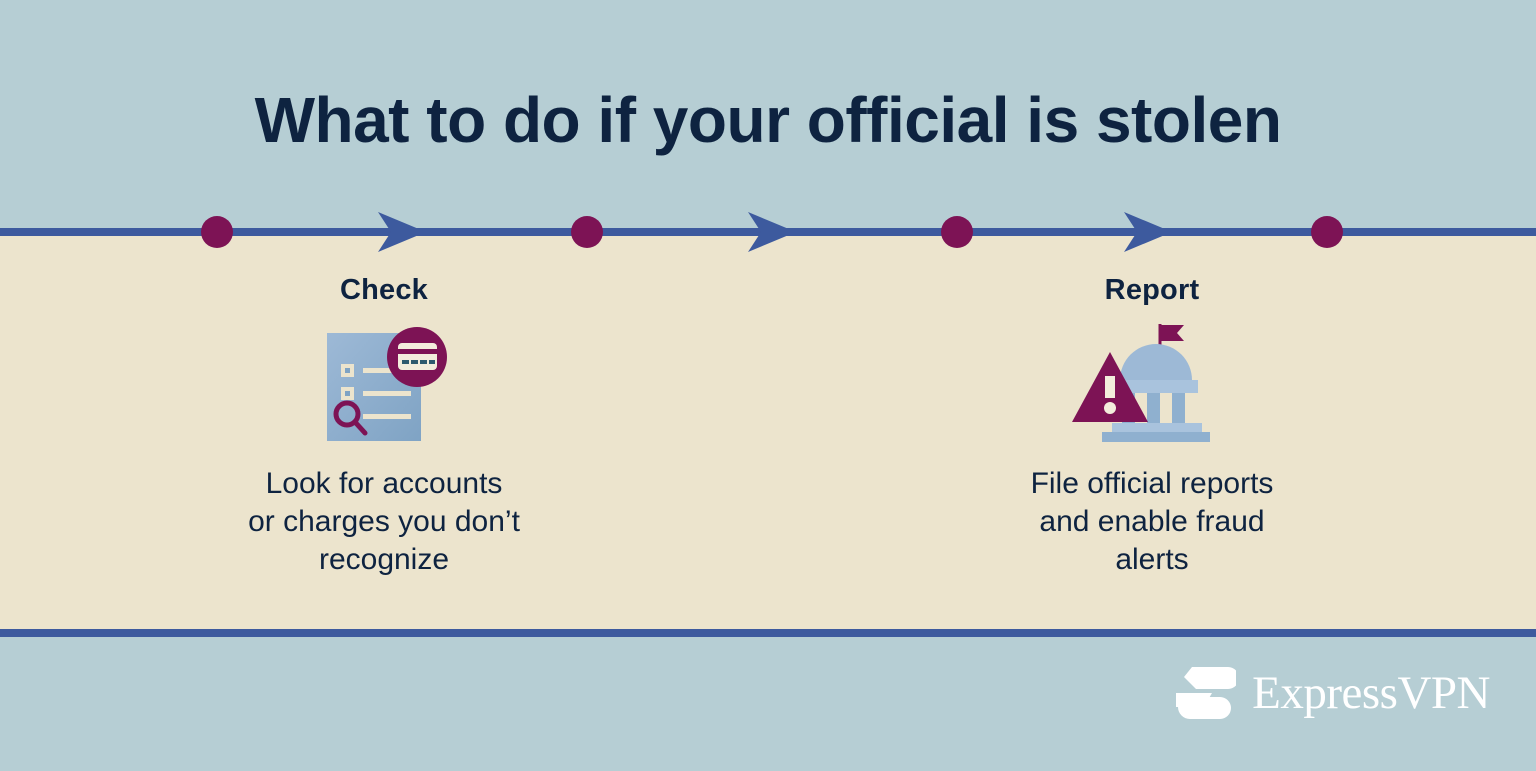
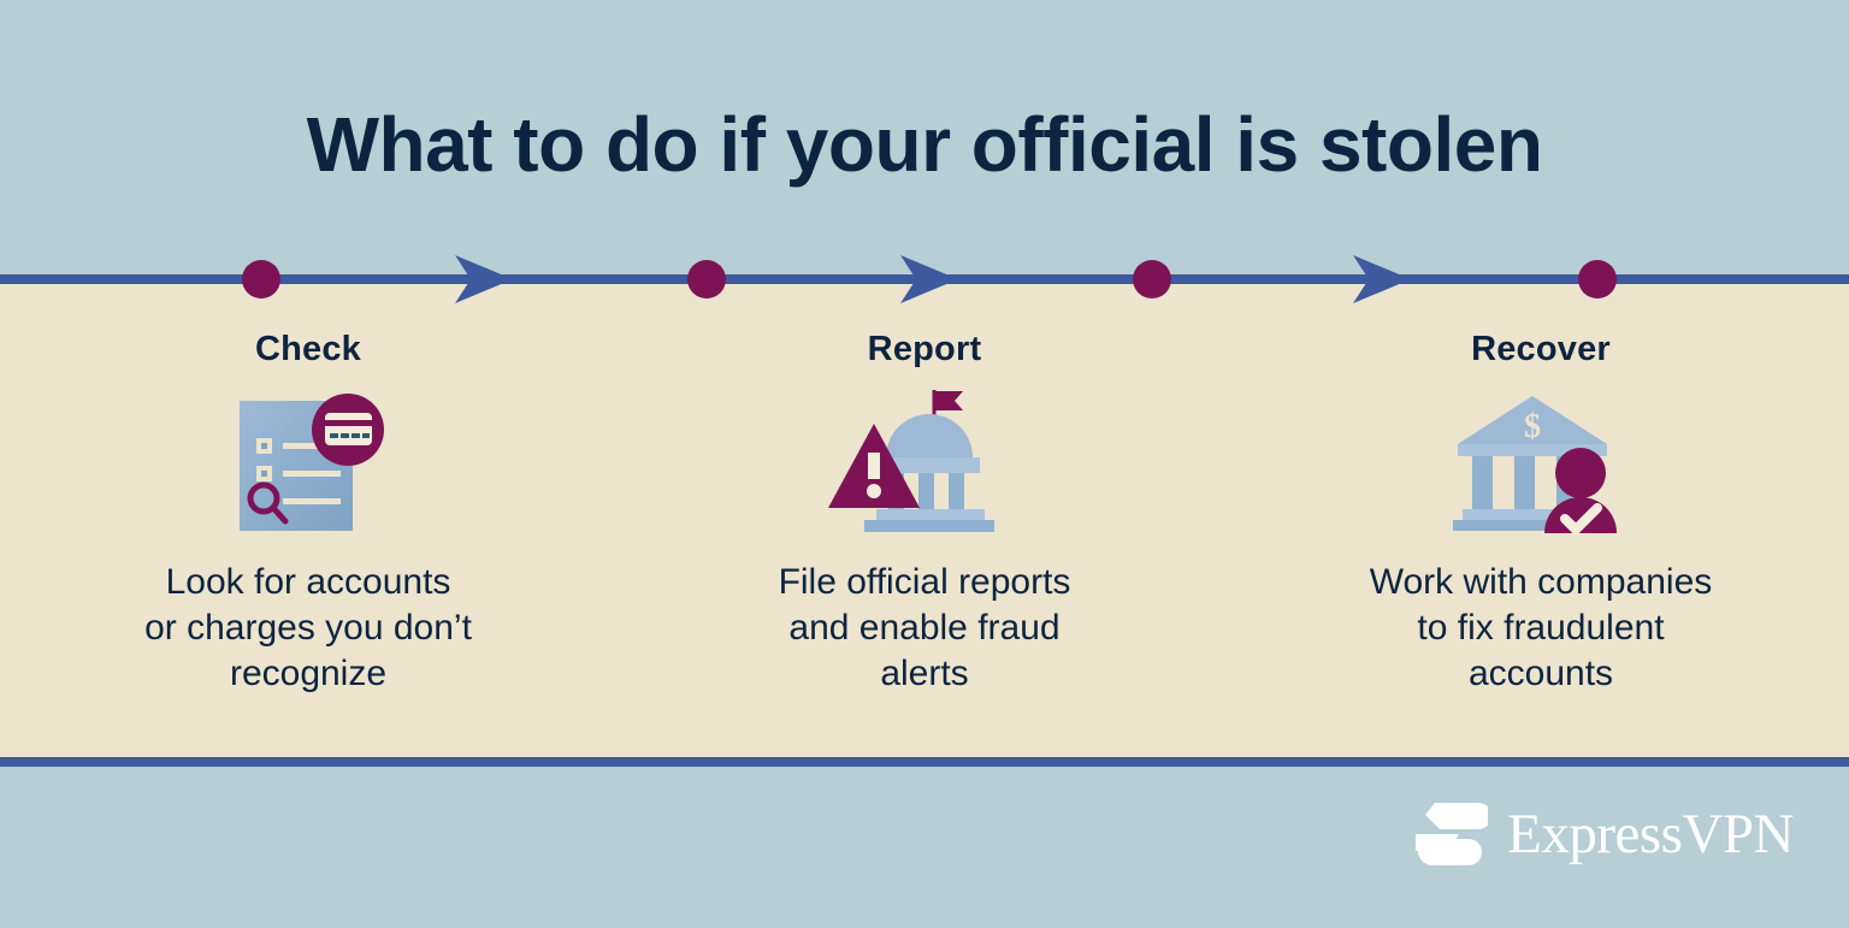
  What to do if your official is stolen
  Check
  Look for accounts
  or charges you don’t
  recognize
  Report
  File official reports
  and enable fraud
  alerts
+ Recover
+ $
+ Work with companies
+ to fix fraudulent
+ accounts
  ExpressVPN
